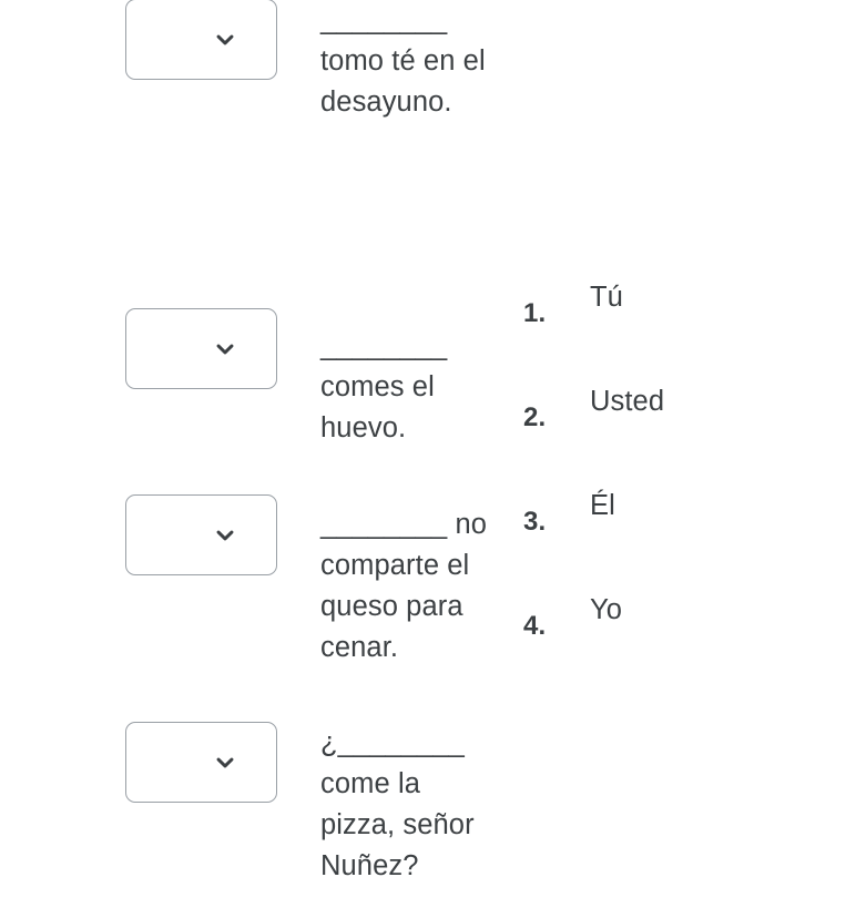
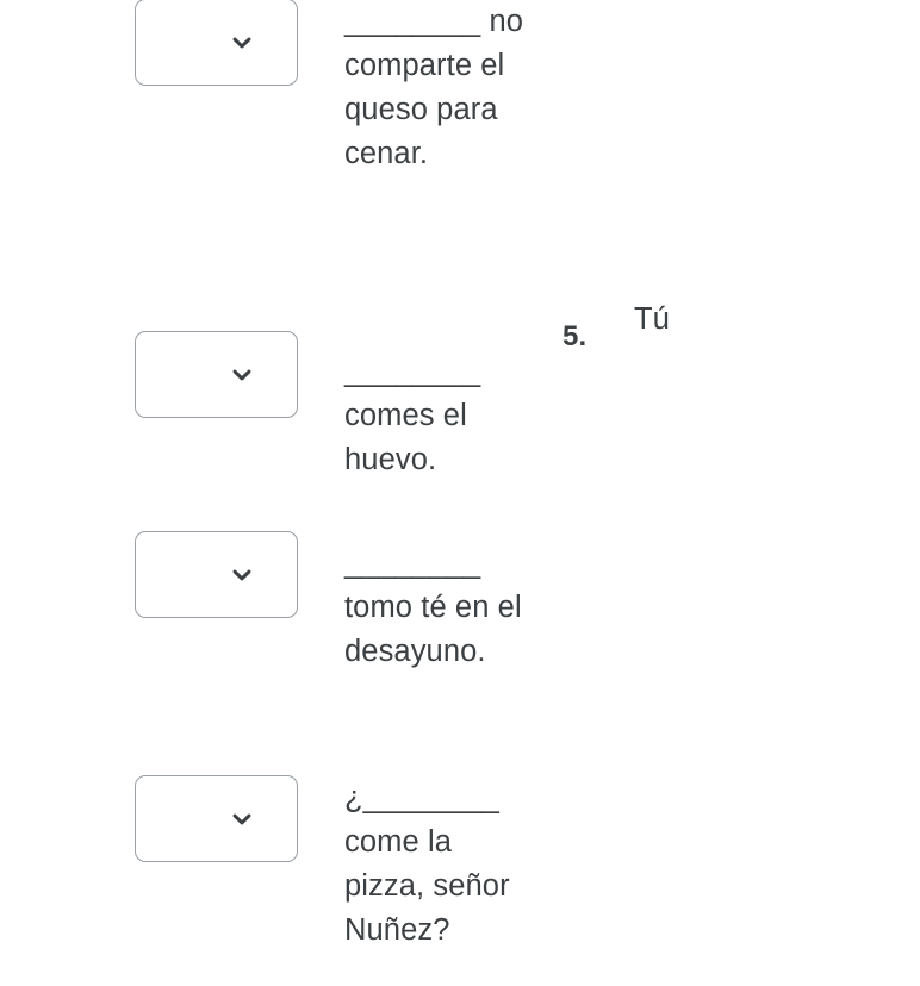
- ________ tomo té en el desayuno.
+ ________ no comparte el queso para cenar.
  ________ comes el huevo.
- ________ no comparte el queso para cenar.
+ ________ tomo té en el desayuno.
  ¿________ come la pizza, señor Nuñez?
- 1.
+ 5.
  Tú
- 2.
- Usted
- 3.
- Él
- 4.
- Yo
